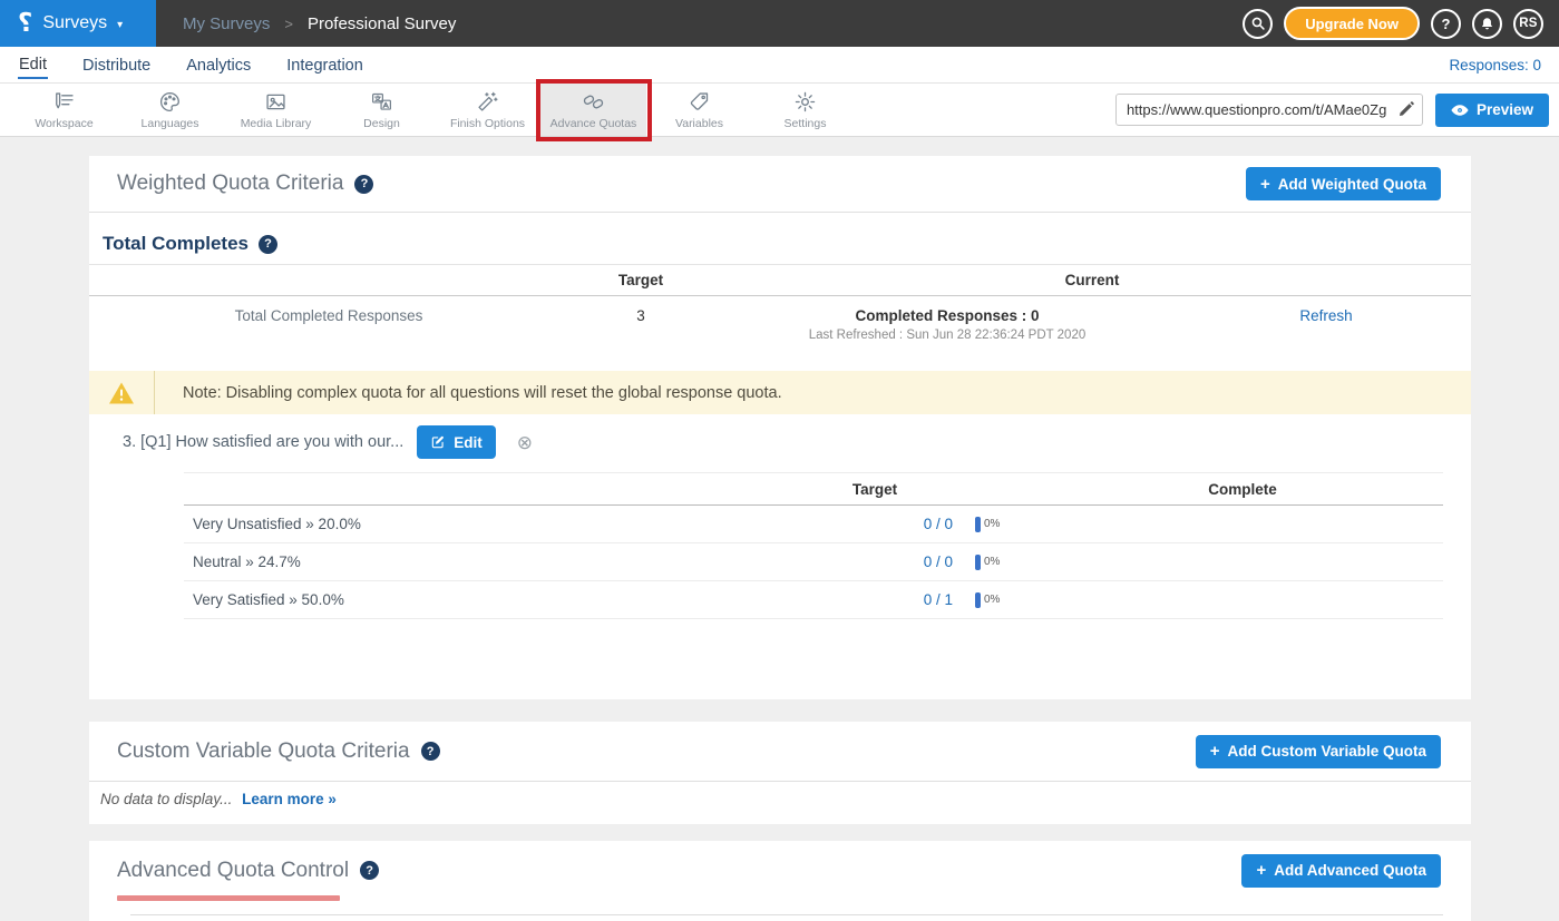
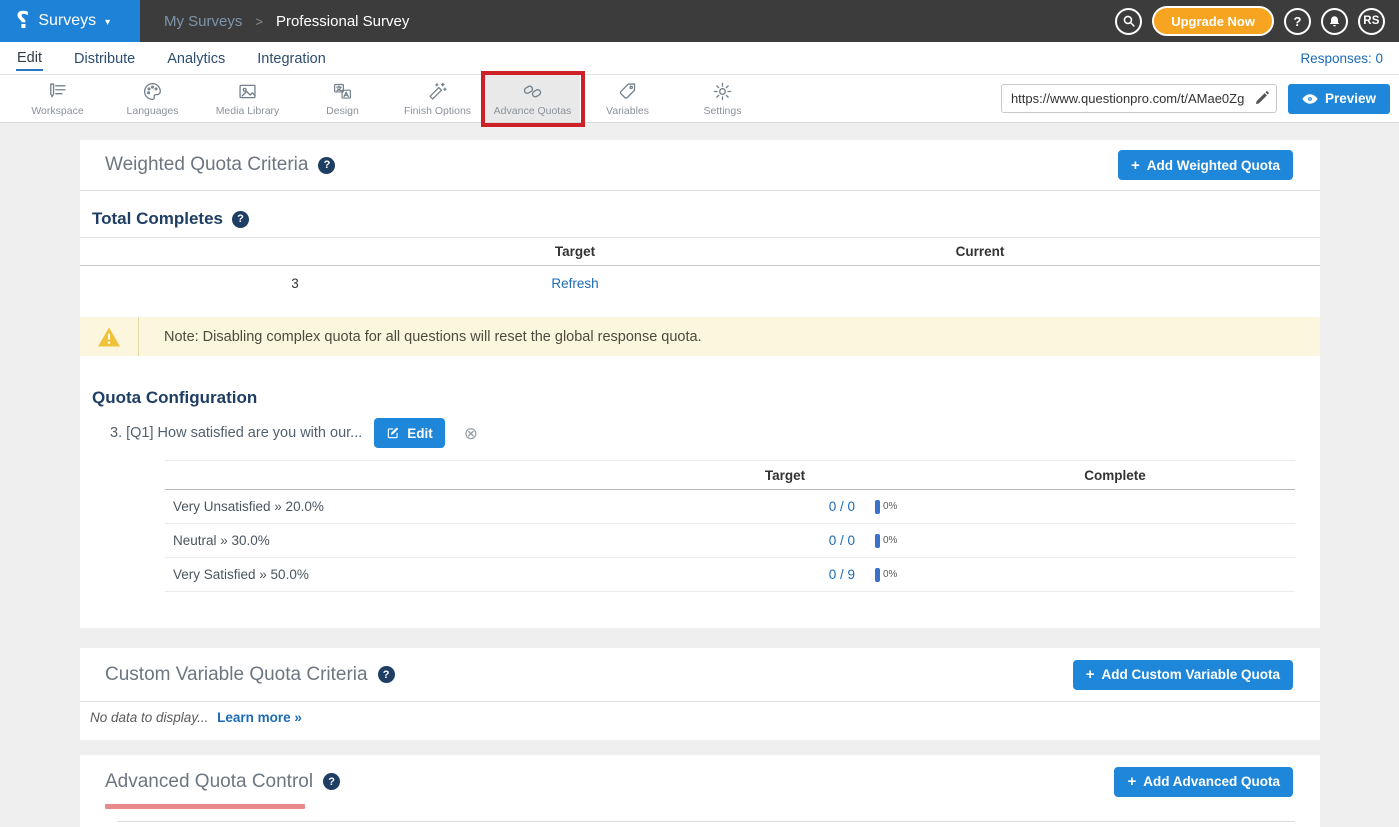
  Surveys
  ▾
  My Surveys
  >
  Professional Survey
  Upgrade Now
  ?
  RS
  Edit
  Distribute
  Analytics
  Integration
  Responses: 0
  Workspace
  Languages
  Media Library
  Design
  Finish Options
  Advance Quotas
  Variables
  Settings
  https://www.questionpro.com/t/AMae0Zg
  Preview
  Weighted Quota Criteria
  ?
  +
  Add Weighted Quota
  Total Completes
  ?
  Target
  Current
- Total Completed Responses
  3
- Completed Responses : 0
- Last Refreshed : Sun Jun 28 22:36:24 PDT 2020
  Refresh
  Note: Disabling complex quota for all questions will reset the global response quota.
+ Quota Configuration
  3. [Q1] How satisfied are you with our...
  Edit
  ⊗
  Target
  Complete
  Very Unsatisfied » 20.0%
  0 / 0
  0%
- Neutral » 24.7%
+ Neutral » 30.0%
  0 / 0
  0%
  Very Satisfied » 50.0%
- 0 / 1
+ 0 / 9
  0%
  Custom Variable Quota Criteria
  ?
  +
  Add Custom Variable Quota
  No data to display... Learn more »
  Advanced Quota Control
  ?
  +
  Add Advanced Quota
